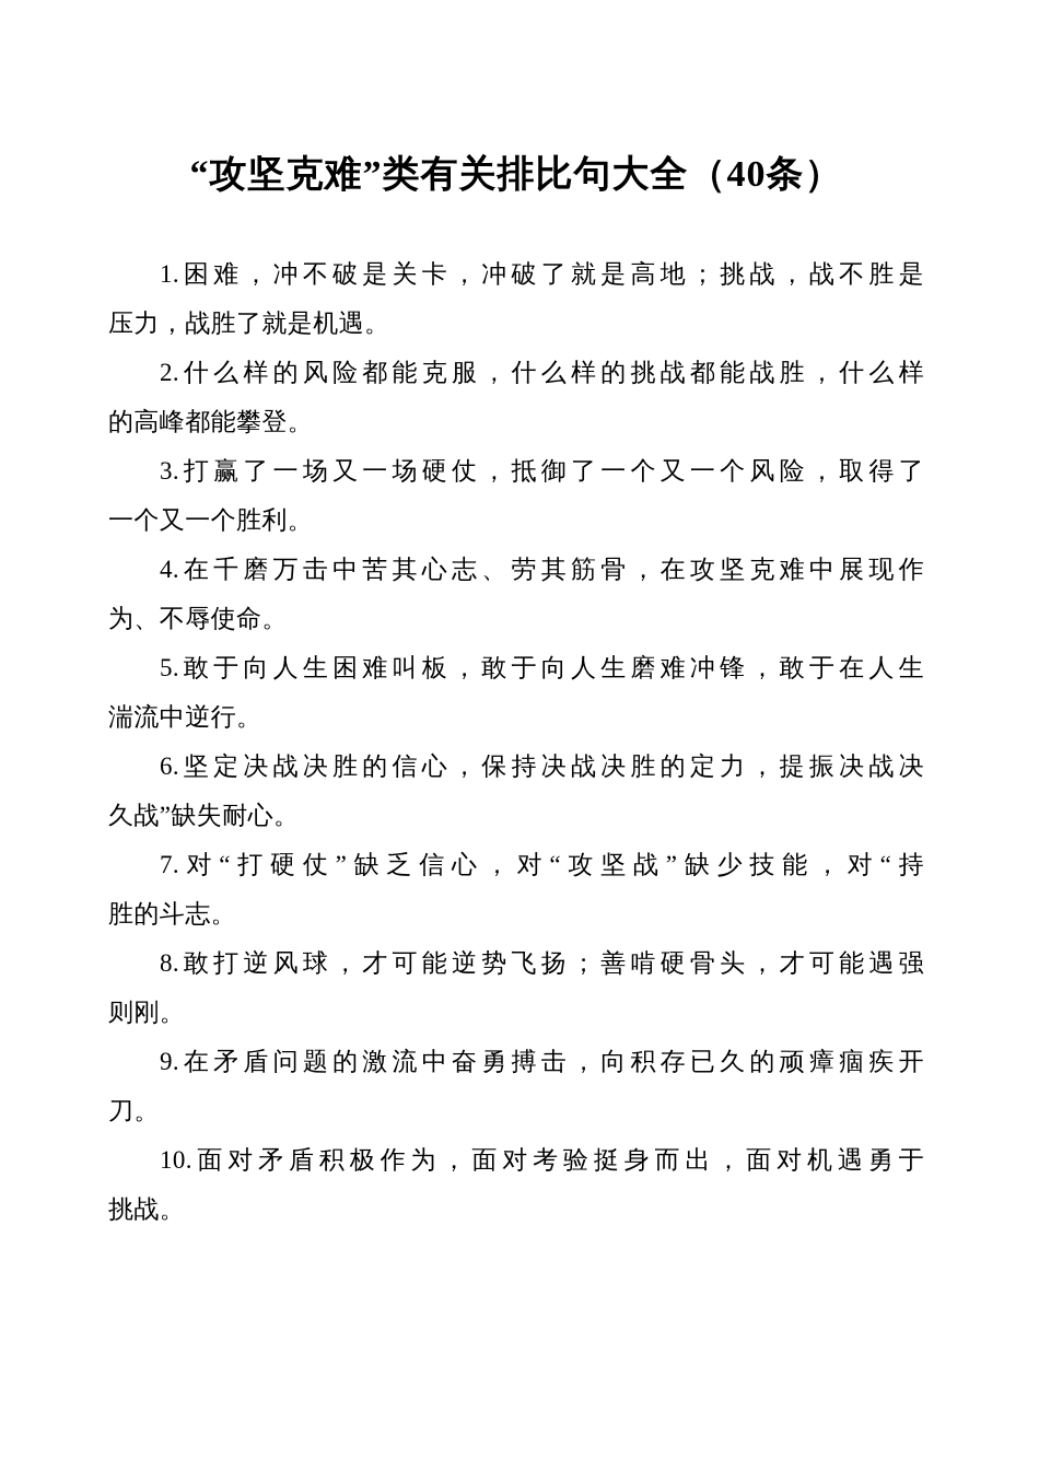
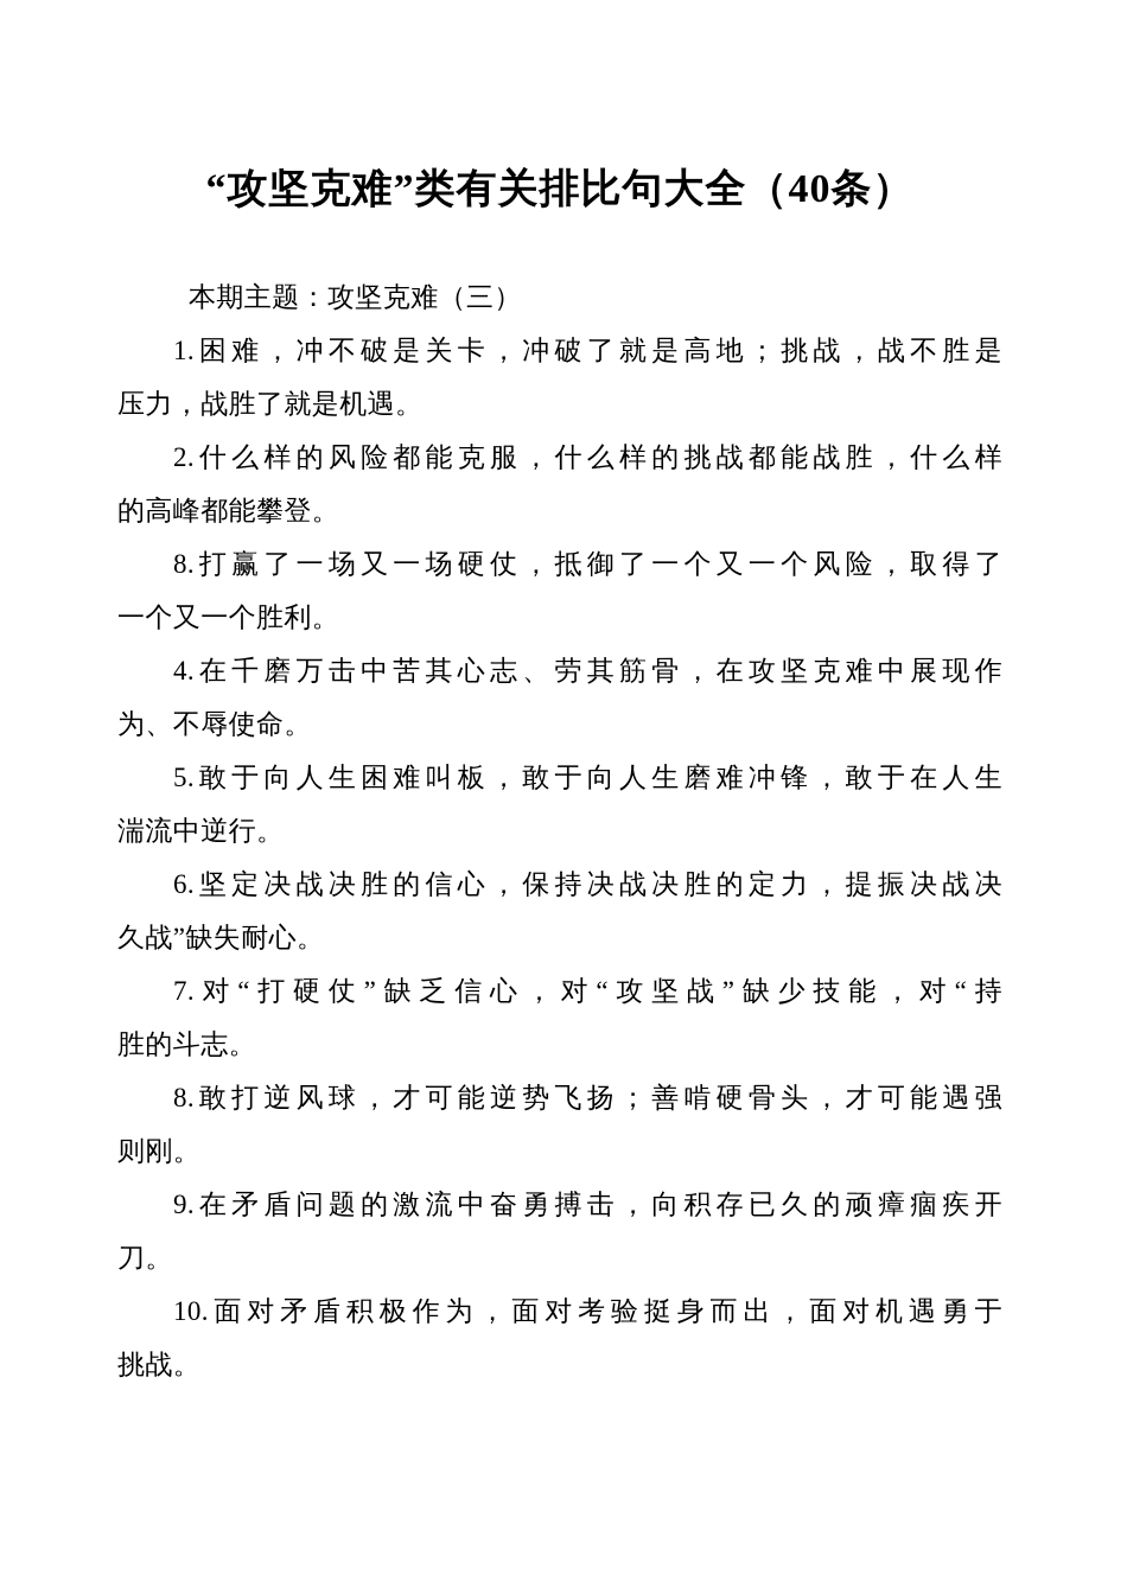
  “攻坚克难”类有关排比句大全（40条）
+ 本期主题：攻坚克难（三）
  1.困难，冲不破是关卡，冲破了就是高地；挑战，战不胜是
  压力，战胜了就是机遇。
  2.什么样的风险都能克服，什么样的挑战都能战胜，什么样
  的高峰都能攀登。
- 3.打赢了一场又一场硬仗，抵御了一个又一个风险，取得了
+ 8.打赢了一场又一场硬仗，抵御了一个又一个风险，取得了
  一个又一个胜利。
  4.在千磨万击中苦其心志、劳其筋骨，在攻坚克难中展现作
  为、不辱使命。
  5.敢于向人生困难叫板，敢于向人生磨难冲锋，敢于在人生
  湍流中逆行。
  6.坚定决战决胜的信心，保持决战决胜的定力，提振决战决
  久战”缺失耐心。
  7.对“打硬仗”缺乏信心，对“攻坚战”缺少技能，对“持
  胜的斗志。
  8.敢打逆风球，才可能逆势飞扬；善啃硬骨头，才可能遇强
  则刚。
  9.在矛盾问题的激流中奋勇搏击，向积存已久的顽瘴痼疾开
  刀。
  10.面对矛盾积极作为，面对考验挺身而出，面对机遇勇于
  挑战。
